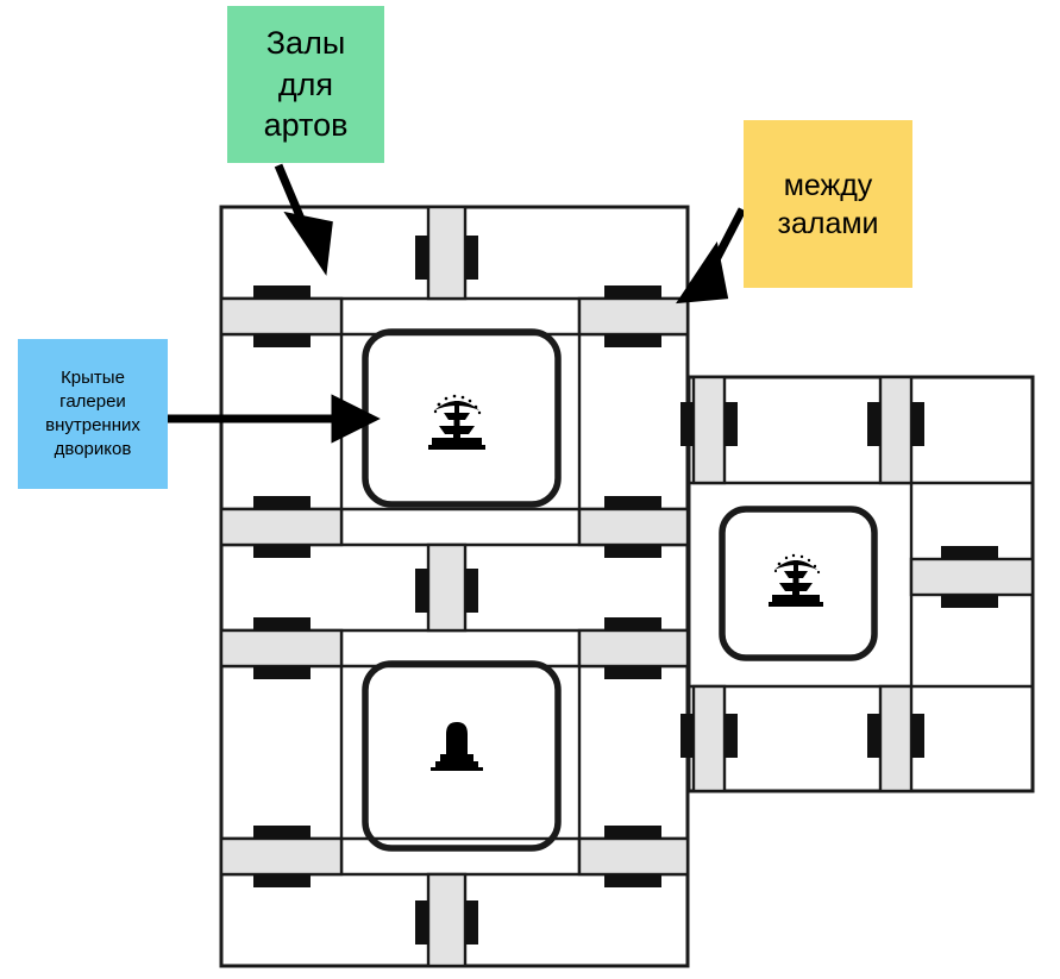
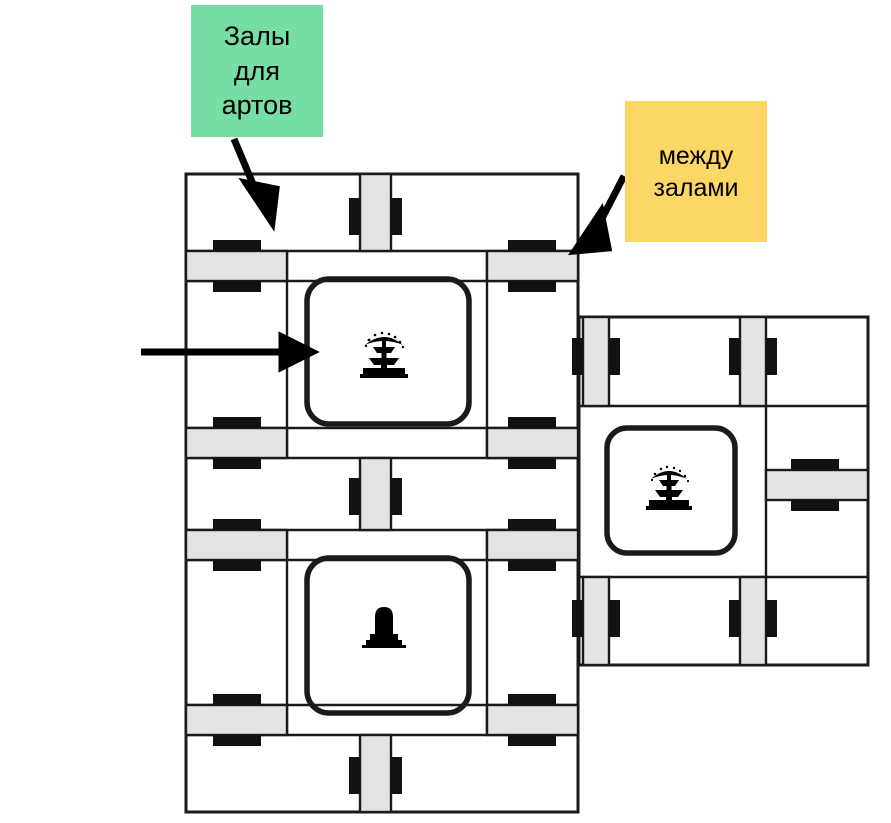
  Залы
  для
  артов
  между
  залами
- Крытые
- галереи
- внутренних
- двориков
